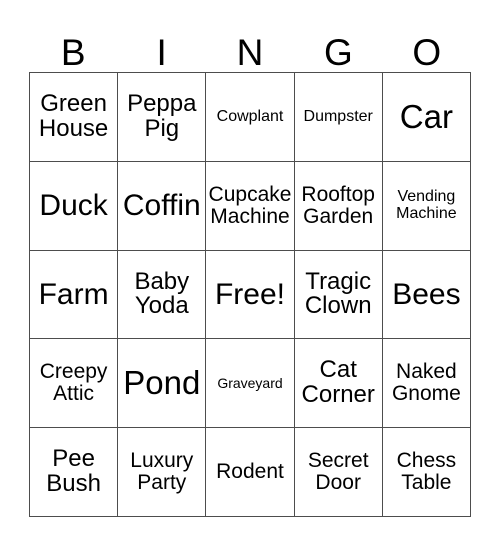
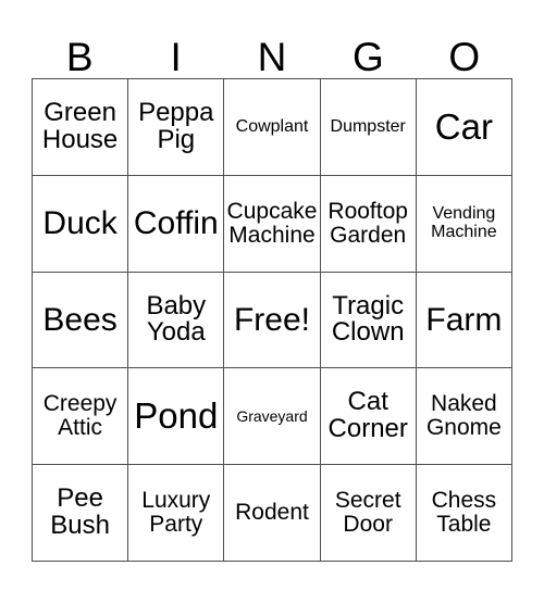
  B
  I
  N
  G
  O
  Green House
  Peppa Pig
  Cowplant
  Dumpster
  Car
  Duck
  Coffin
  Cupcake Machine
  Rooftop Garden
  Vending Machine
- Farm
+ Bees
  Baby Yoda
  Free!
  Tragic Clown
- Bees
+ Farm
  Creepy Attic
  Pond
  Graveyard
  Cat Corner
  Naked Gnome
  Pee Bush
  Luxury Party
  Rodent
  Secret Door
  Chess Table
